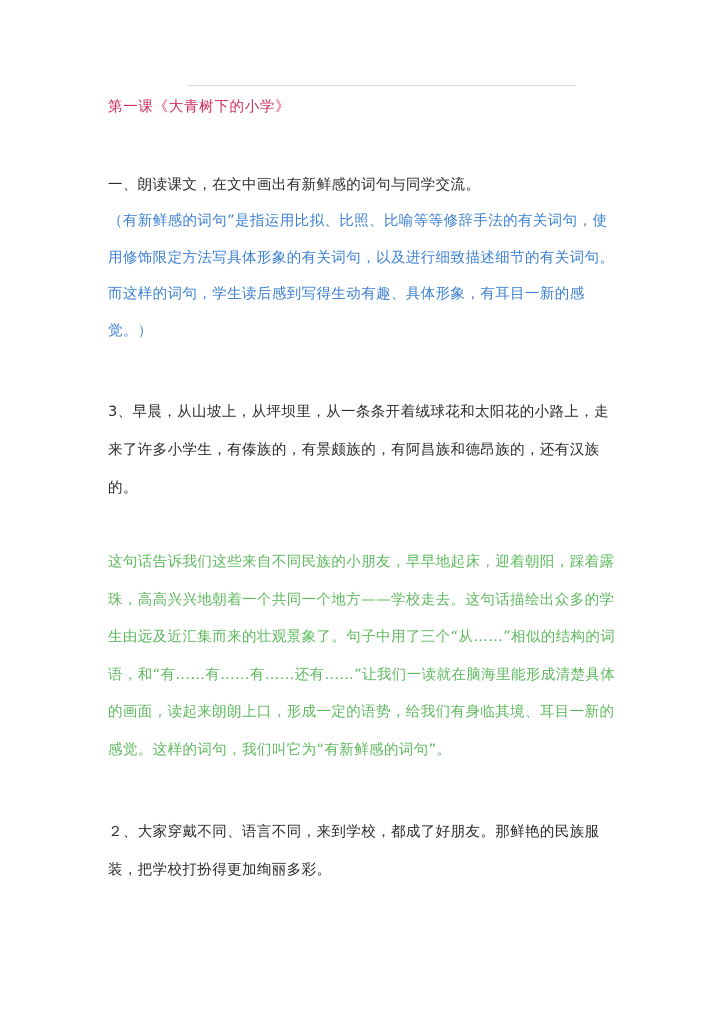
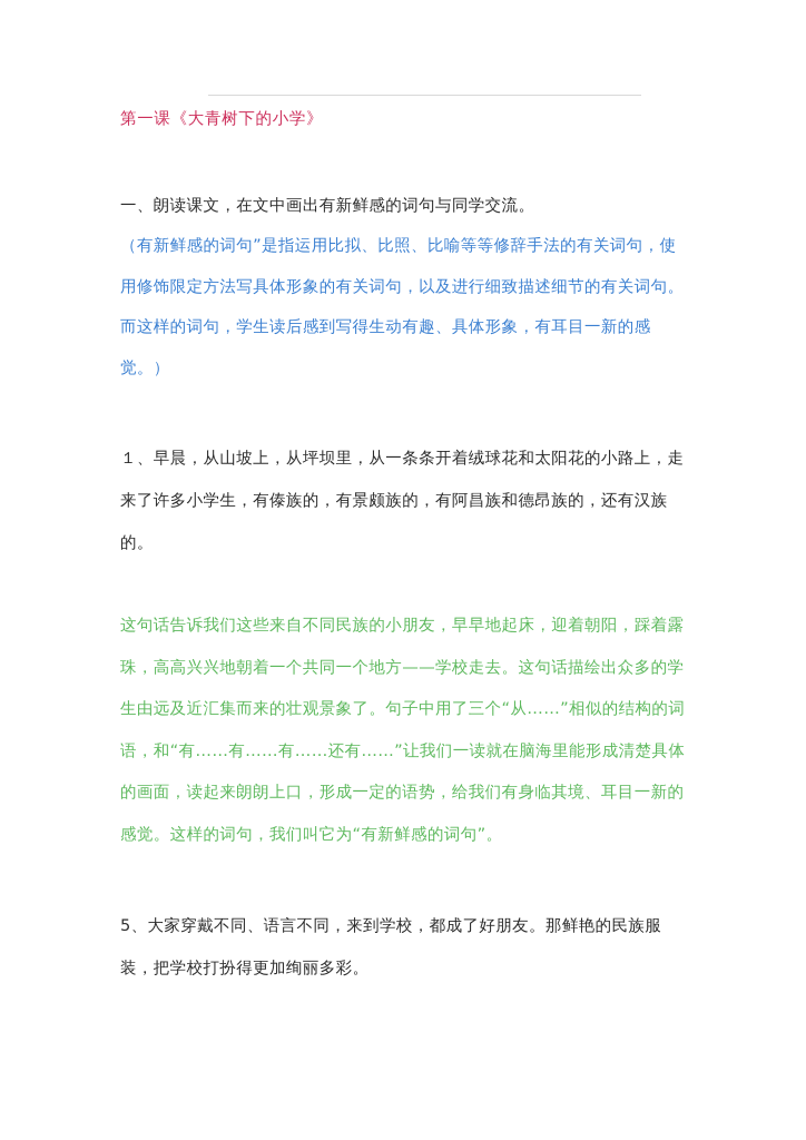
  第一课《大青树下的小学》
  一、朗读课文，在文中画出有新鲜感的词句与同学交流。
  （有新鲜感的词句”是指运用比拟、比照、比喻等等修辞手法的有关词句，使用修饰限定方法写具体形象的有关词句，以及进行细致描述细节的有关词句。而这样的词句，学生读后感到写得生动有趣、具体形象，有耳目一新的感觉。）
- 3、早晨，从山坡上，从坪坝里，从一条条开着绒球花和太阳花的小路上，走来了许多小学生，有傣族的，有景颇族的，有阿昌族和德昂族的，还有汉族的。
+ １、早晨，从山坡上，从坪坝里，从一条条开着绒球花和太阳花的小路上，走来了许多小学生，有傣族的，有景颇族的，有阿昌族和德昂族的，还有汉族的。
  这句话告诉我们这些来自不同民族的小朋友，早早地起床，迎着朝阳，踩着露珠，高高兴兴地朝着一个共同一个地方——学校走去。这句话描绘出众多的学生由远及近汇集而来的壮观景象了。句子中用了三个“从……”相似的结构的词语，和“有……有……有……还有……”让我们一读就在脑海里能形成清楚具体的画面，读起来朗朗上口，形成一定的语势，给我们有身临其境、耳目一新的感觉。这样的词句，我们叫它为“有新鲜感的词句”。
- ２、大家穿戴不同、语言不同，来到学校，都成了好朋友。那鲜艳的民族服装，把学校打扮得更加绚丽多彩。
+ 5、大家穿戴不同、语言不同，来到学校，都成了好朋友。那鲜艳的民族服装，把学校打扮得更加绚丽多彩。
